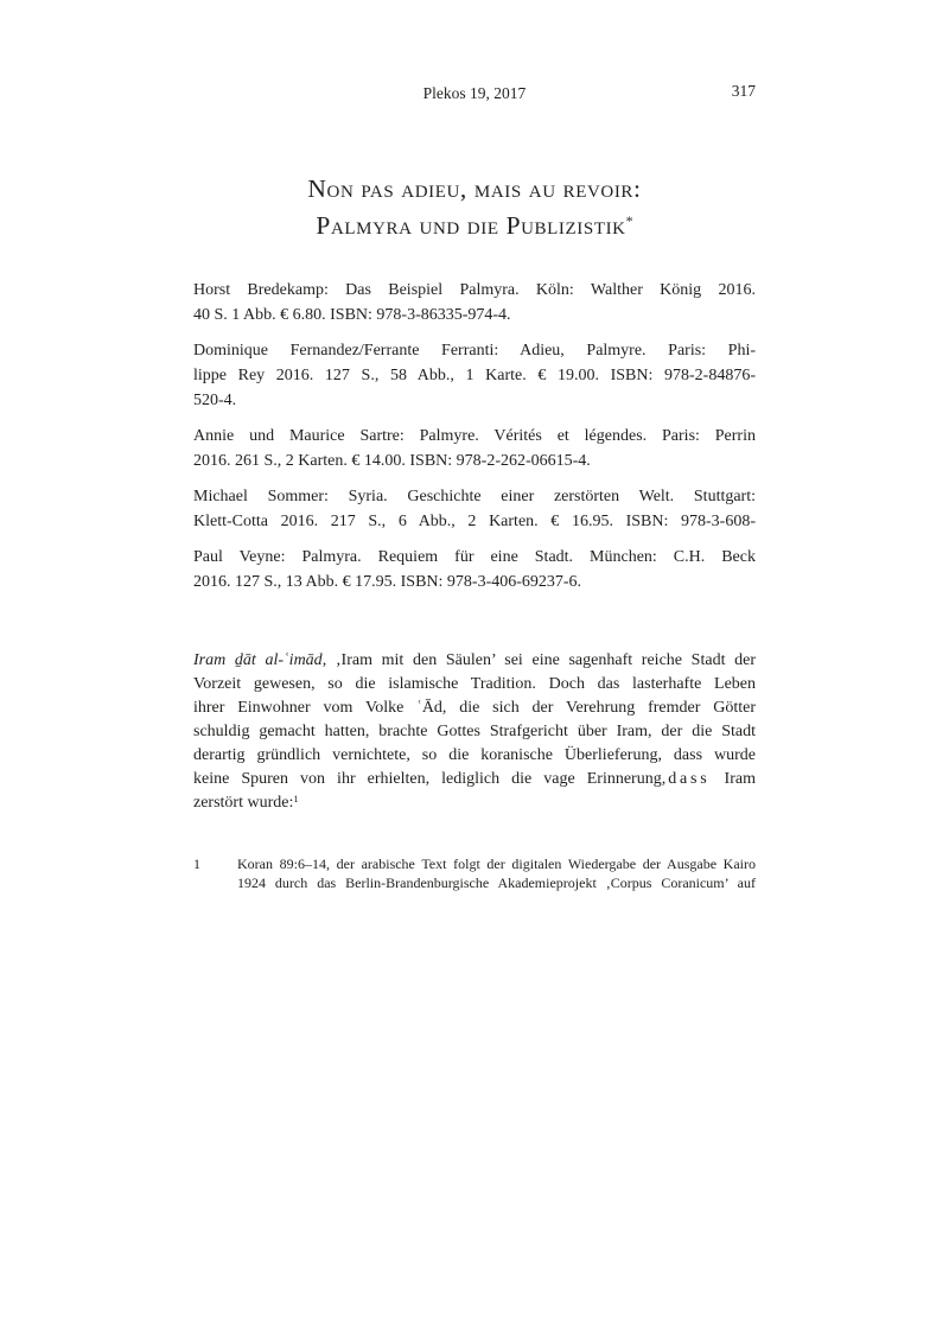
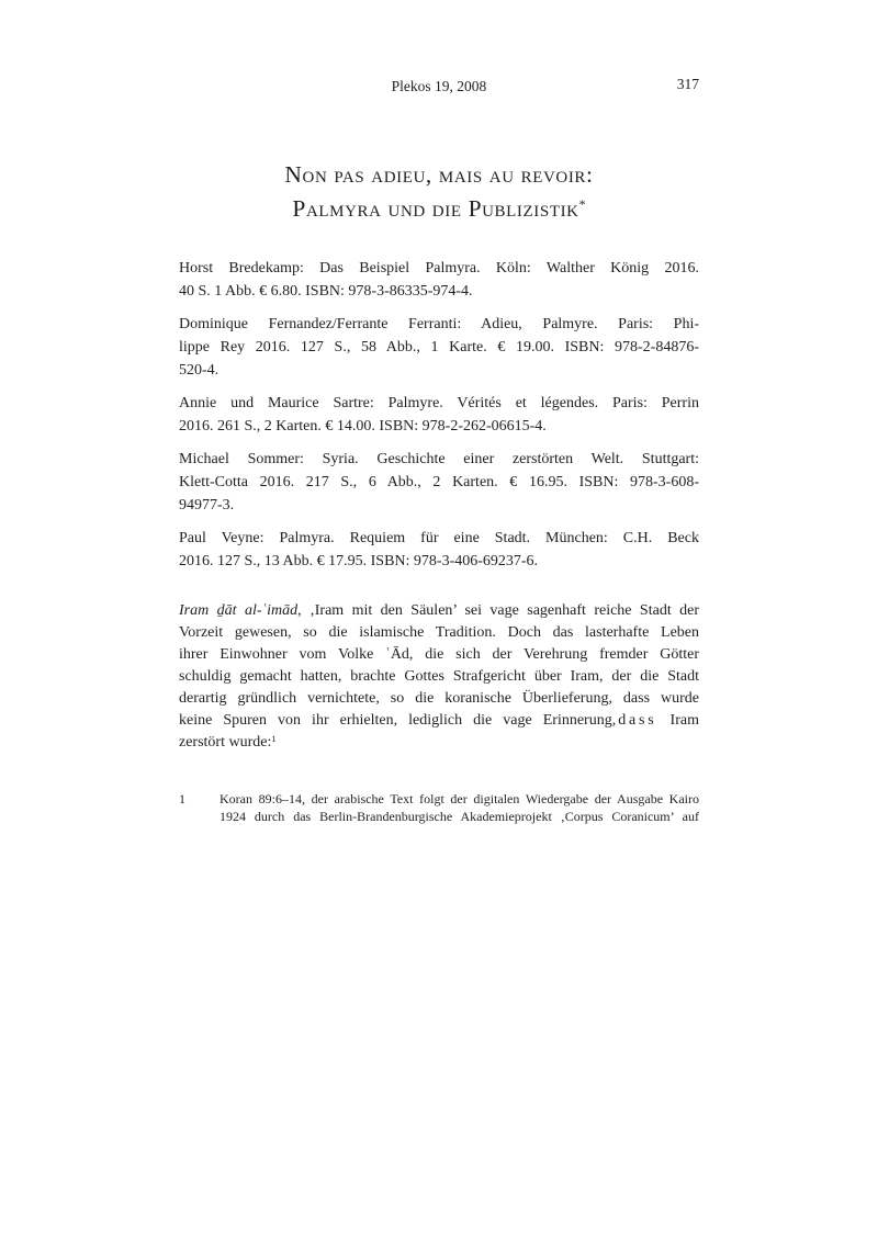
- Plekos 19, 2017
+ Plekos 19, 2008
  317
  Non pas adieu, mais au revoir:
  Palmyra und die Publizistik*
  Horst Bredekamp: Das Beispiel Palmyra. Köln: Walther König 2016.
  40 S. 1 Abb. € 6.80. ISBN: 978-3-86335-974-4.
  Dominique Fernandez/Ferrante Ferranti: Adieu, Palmyre. Paris: Phi-
  lippe Rey 2016. 127 S., 58 Abb., 1 Karte. € 19.00. ISBN: 978-2-84876-
  520-4.
  Annie und Maurice Sartre: Palmyre. Vérités et légendes. Paris: Perrin
  2016. 261 S., 2 Karten. € 14.00. ISBN: 978-2-262-06615-4.
  Michael Sommer: Syria. Geschichte einer zerstörten Welt. Stuttgart:
  Klett-Cotta 2016. 217 S., 6 Abb., 2 Karten. € 16.95. ISBN: 978-3-608-
+ 94977-3.
  Paul Veyne: Palmyra. Requiem für eine Stadt. München: C.H. Beck
  2016. 127 S., 13 Abb. € 17.95. ISBN: 978-3-406-69237-6.
- Iram ḏāt al-ʿimād, ‚Iram mit den Säulen’ sei eine sagenhaft reiche Stadt der
+ Iram ḏāt al-ʿimād, ‚Iram mit den Säulen’ sei vage sagenhaft reiche Stadt der
  Vorzeit gewesen, so die islamische Tradition. Doch das lasterhafte Leben
  ihrer Einwohner vom Volke ʿĀd, die sich der Verehrung fremder Götter
  schuldig gemacht hatten, brachte Gottes Strafgericht über Iram, der die Stadt
  derartig gründlich vernichtete, so die koranische Überlieferung, dass wurde
  keine Spuren von ihr erhielten, lediglich die vage Erinnerung, dass Iram
  zerstört wurde:1
  1
  Koran 89:6–14, der arabische Text folgt der digitalen Wiedergabe der Ausgabe Kairo
  1924 durch das Berlin-Brandenburgische Akademieprojekt ‚Corpus Coranicum’ auf
